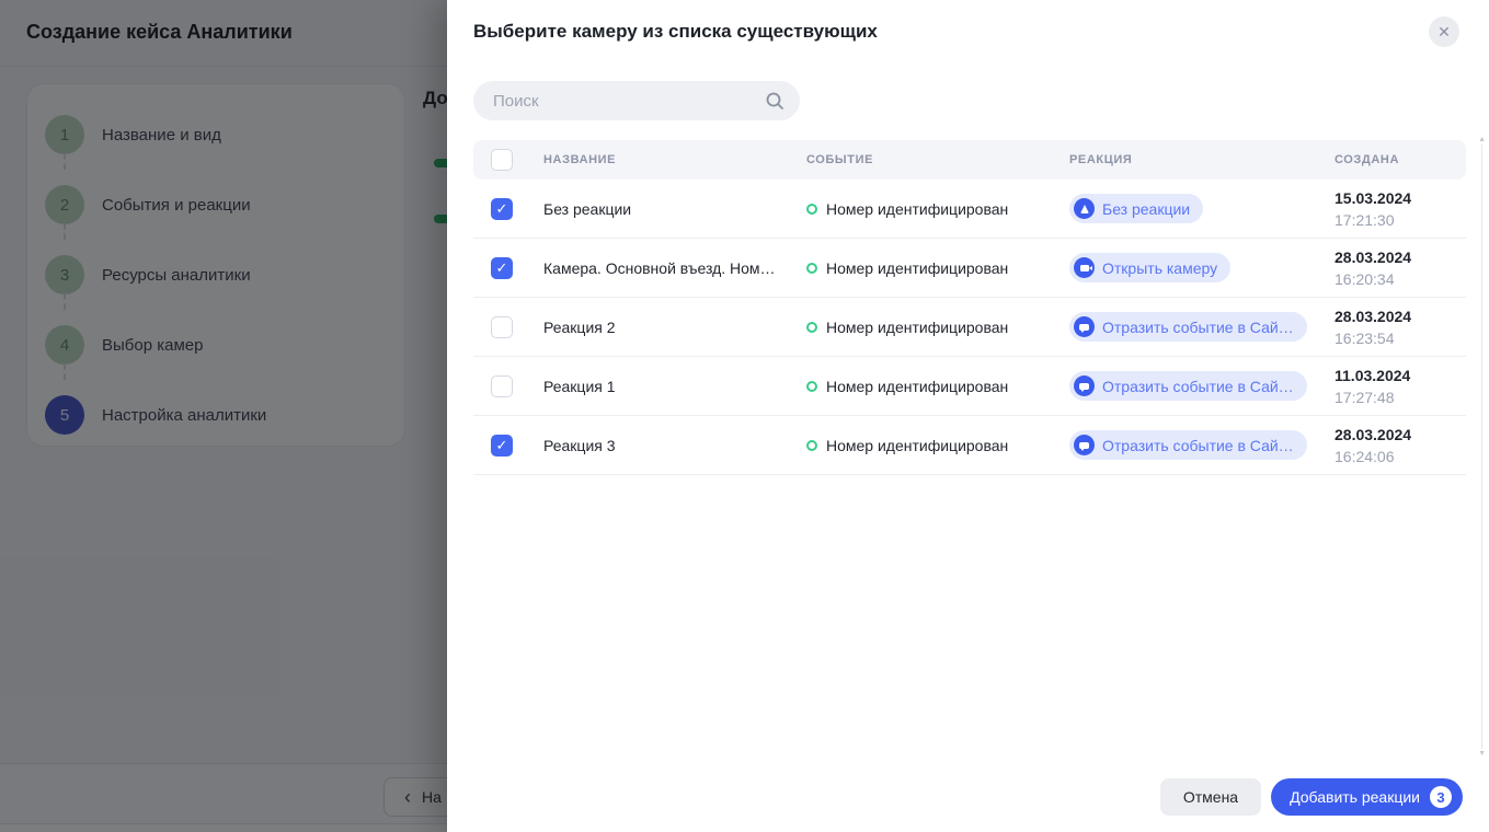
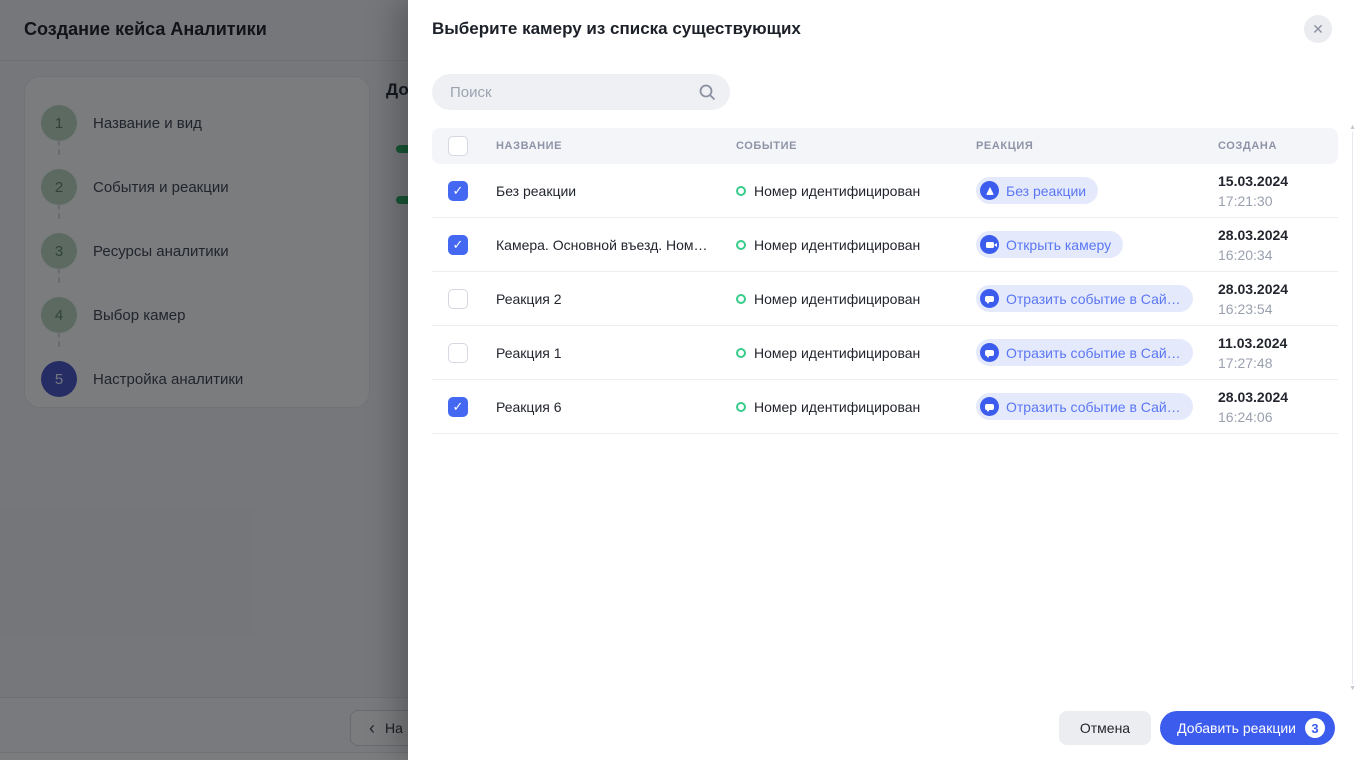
  Создание кейса Аналитики
  1
  Название и вид
  2
  События и реакции
  3
  Ресурсы аналитики
  4
  Выбор камер
  5
  Настройка аналитики
  До
  ‹
  На
  Выберите камеру из списка существующих
  ✕
  Поиск
  НАЗВАНИЕ
  СОБЫТИЕ
  РЕАКЦИЯ
  СОЗДАНА
  ✓
  Без реакции
  Номер идентифицирован
  Без реакции
  15.03.2024
  17:21:30
  ✓
  Камера. Основной въезд. Ном…
  Номер идентифицирован
  Открыть камеру
  28.03.2024
  16:20:34
  Реакция 2
  Номер идентифицирован
  Отразить событие в Сай…
  28.03.2024
  16:23:54
  Реакция 1
  Номер идентифицирован
  Отразить событие в Сай…
  11.03.2024
  17:27:48
  ✓
- Реакция 3
+ Реакция 6
  Номер идентифицирован
  Отразить событие в Сай…
  28.03.2024
  16:24:06
  Отмена
  Добавить реакции
  3
